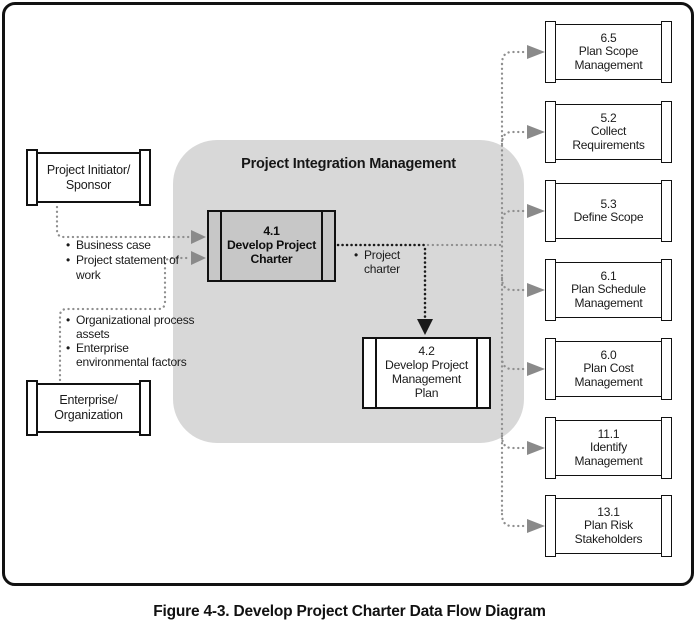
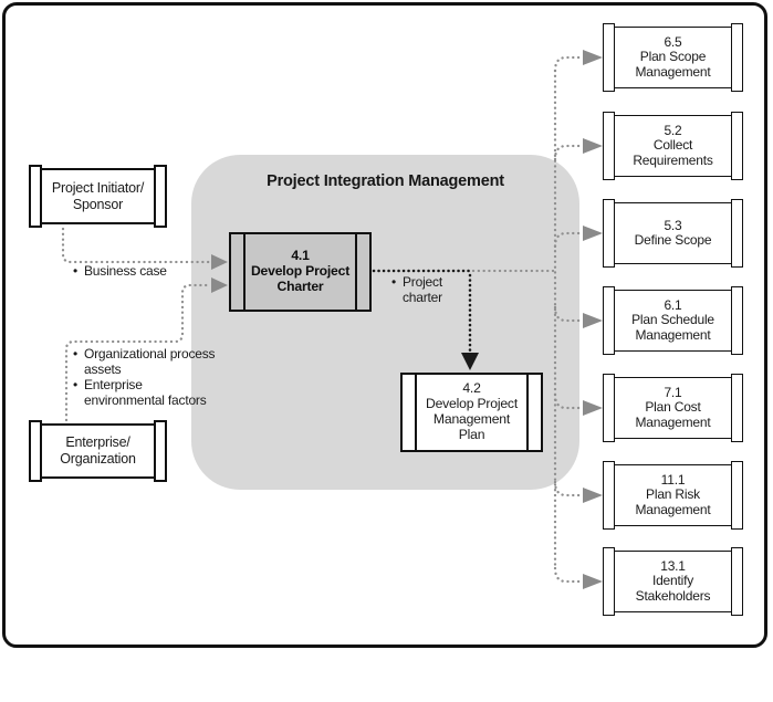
  Project Integration Management
  Project Initiator/
  Sponsor
  Enterprise/
  Organization
  4.1
  Develop Project
  Charter
  4.2
  Develop Project
  Management
  Plan
  6.5
  Plan Scope
  Management
  5.2
  Collect
  Requirements
  5.3
  Define Scope
  6.1
  Plan Schedule
  Management
- 6.0
+ 7.1
  Plan Cost
  Management
  11.1
- Identify
+ Plan Risk
  Management
  13.1
- Plan Risk
+ Identify
  Stakeholders
  Business case
- Project statement of work
  Organizational process assets
  Enterprise environmental factors
  Project charter
- Figure 4-3. Develop Project Charter Data Flow Diagram
